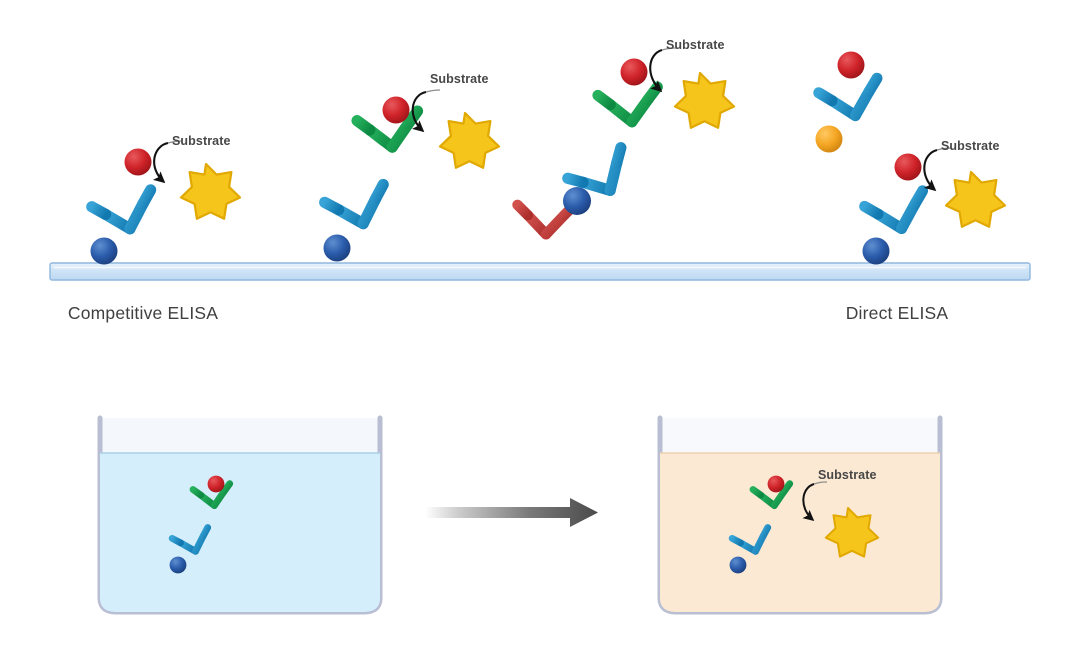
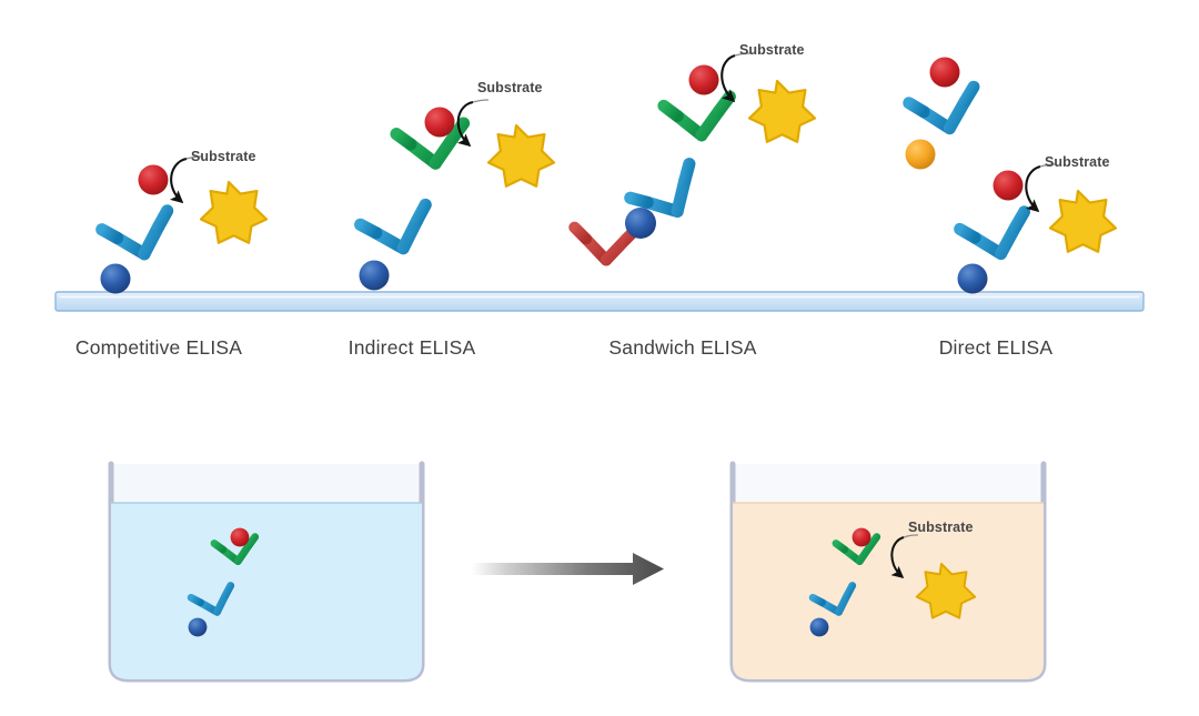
  Competitive ELISA
+ Indirect ELISA
+ Sandwich ELISA
  Direct ELISA
  Substrate
  Substrate
  Substrate
  Substrate
  Substrate
